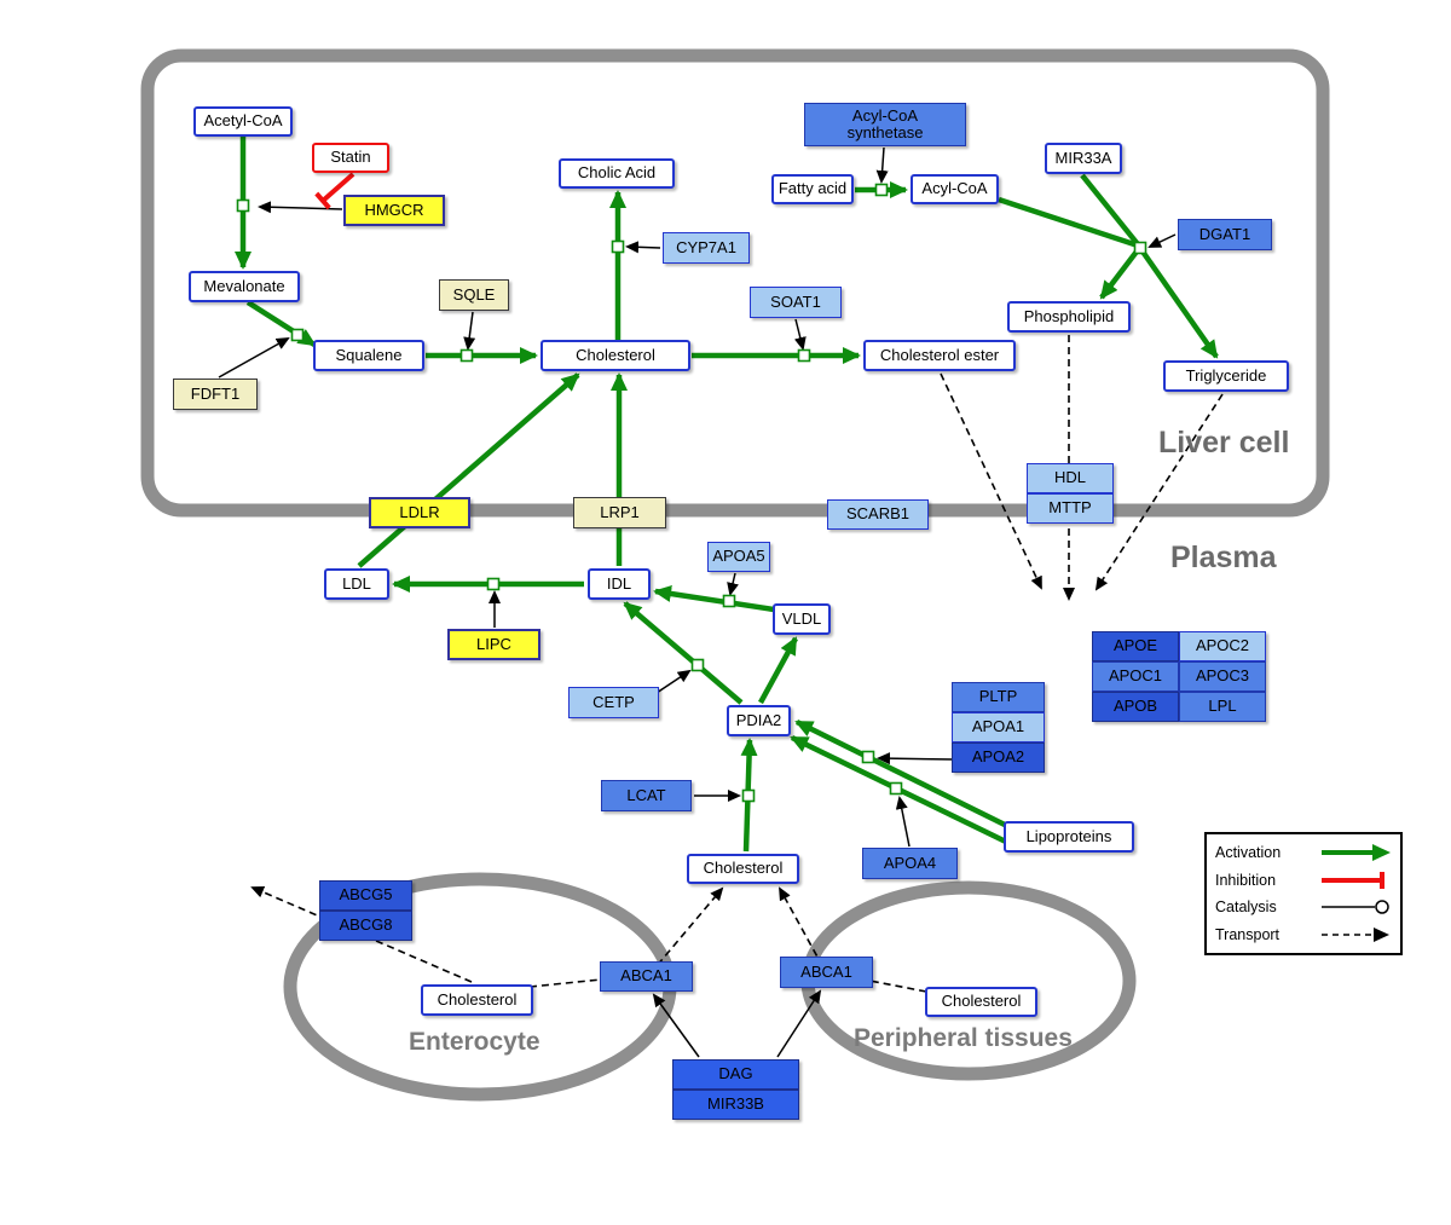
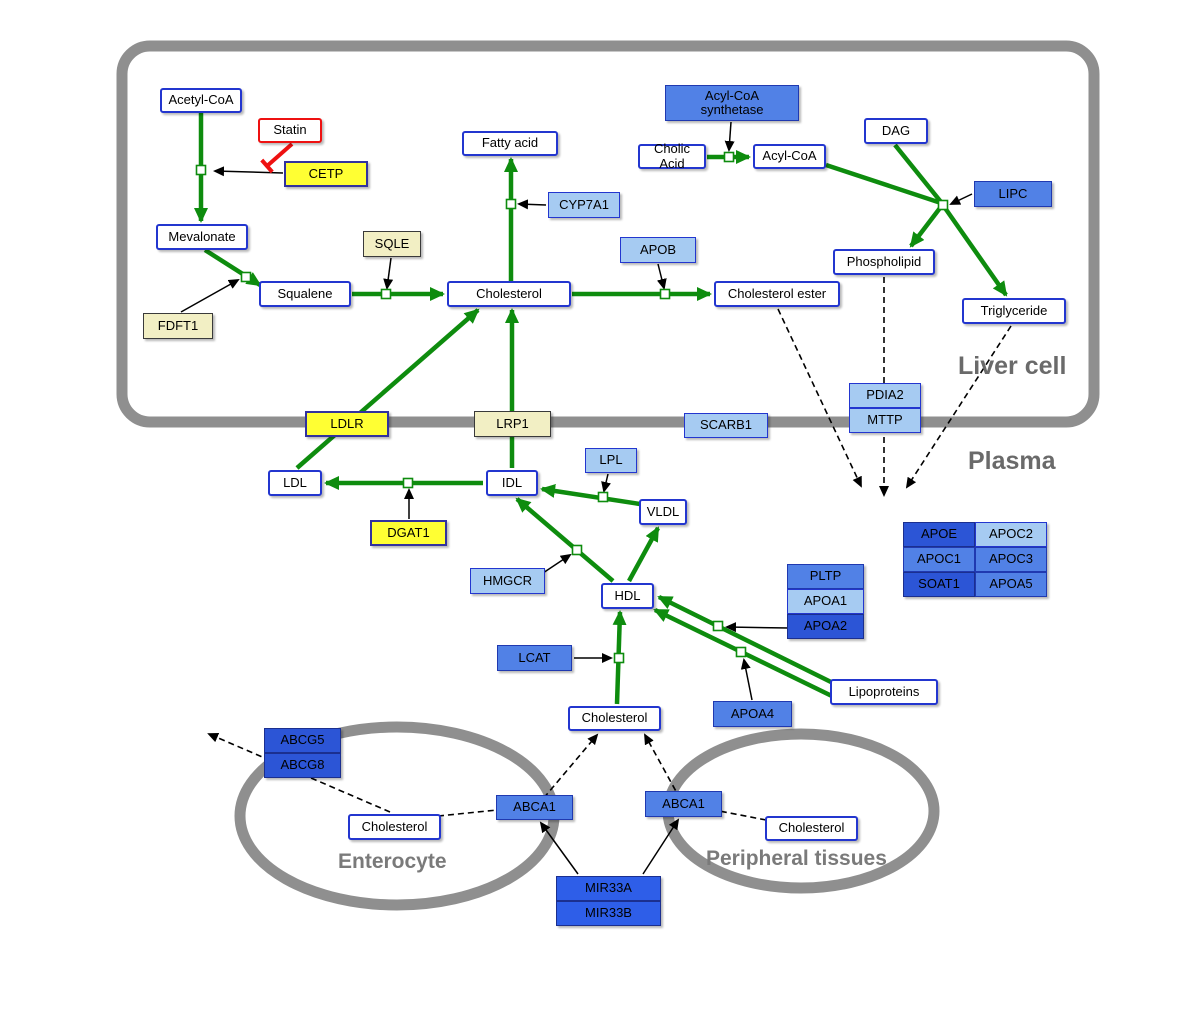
  Acetyl-CoA
  Statin
- HMGCR
+ CETP
  Mevalonate
  FDFT1
  Squalene
  SQLE
- Cholic Acid
+ Fatty acid
  CYP7A1
  Cholesterol
- SOAT1
+ APOB
  Cholesterol ester
  Acyl-CoA
  synthetase
- Fatty acid
+ Cholic Acid
  Acyl-CoA
- MIR33A
+ DAG
- DGAT1
+ LIPC
  Phospholipid
  Triglyceride
- HDL
+ PDIA2
  MTTP
  LDLR
  LRP1
  SCARB1
  LDL
  IDL
- APOA5
+ LPL
  VLDL
- LIPC
+ DGAT1
- CETP
+ HMGCR
- PDIA2
+ HDL
  PLTP
  APOA1
  APOA2
  LCAT
  APOA4
  Lipoproteins
  APOE
  APOC2
  APOC1
  APOC3
- APOB
+ SOAT1
- LPL
+ APOA5
  Cholesterol
  ABCG5
  ABCG8
  Cholesterol
  ABCA1
  ABCA1
  Cholesterol
- DAG
+ MIR33A
  MIR33B
  Liver cell
  Plasma
  Enterocyte
  Peripheral tissues
- Activation
- Inhibition
- Catalysis
- Transport
